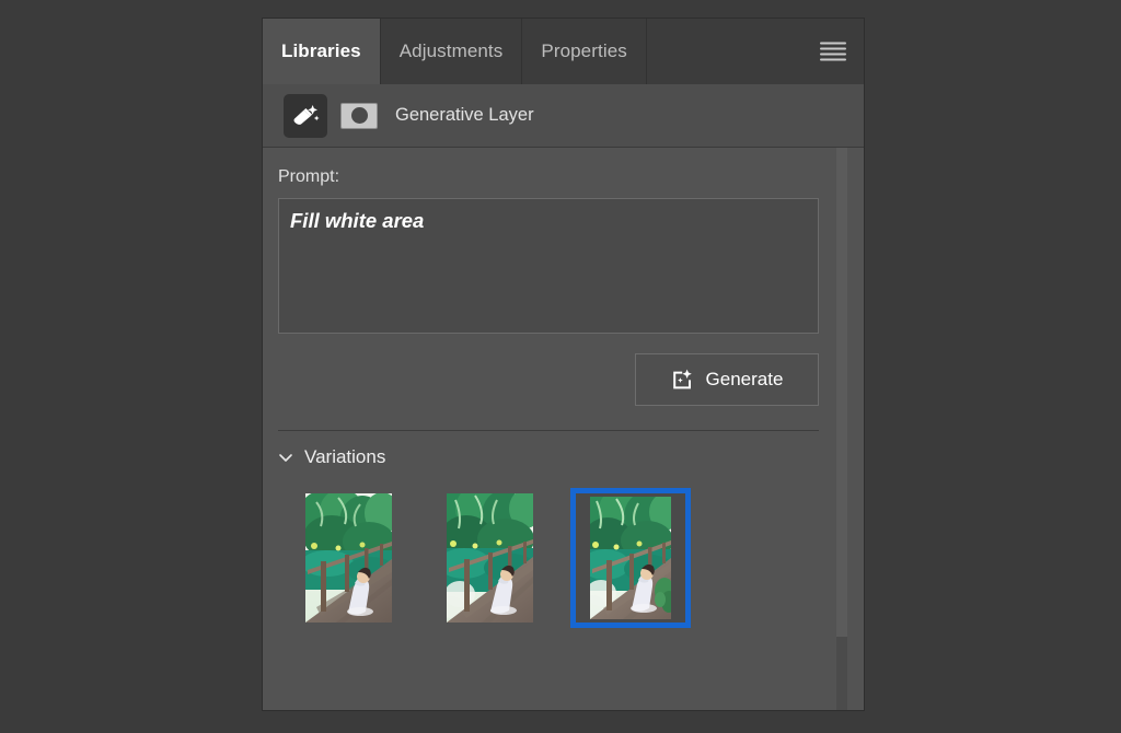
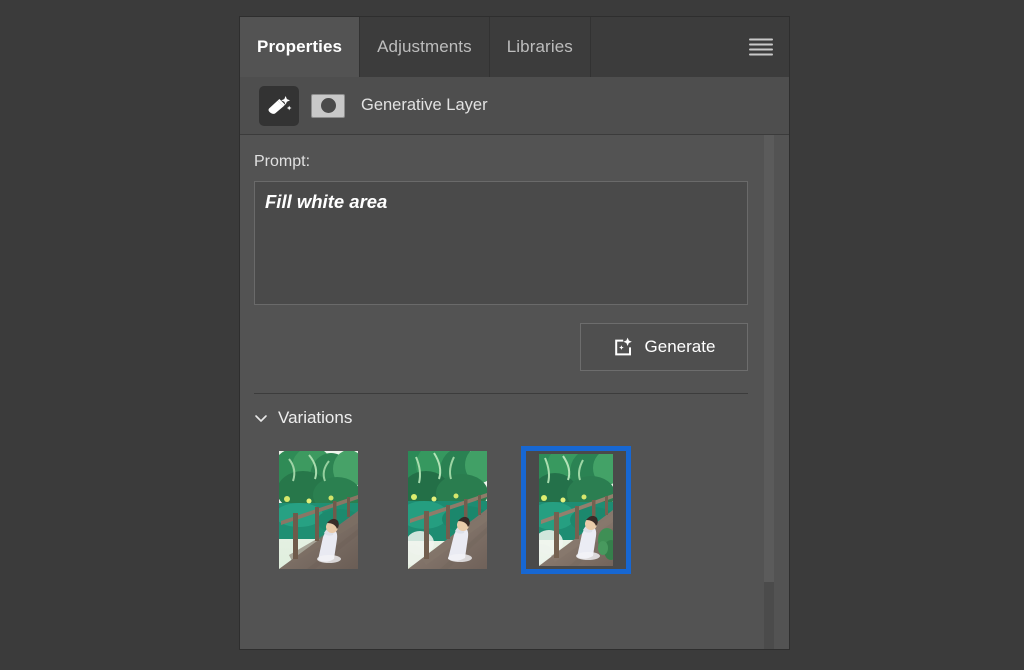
- Libraries
+ Properties
  Adjustments
- Properties
+ Libraries
  Generative Layer
  Prompt:
  Fill white area
  Generate
  Variations
